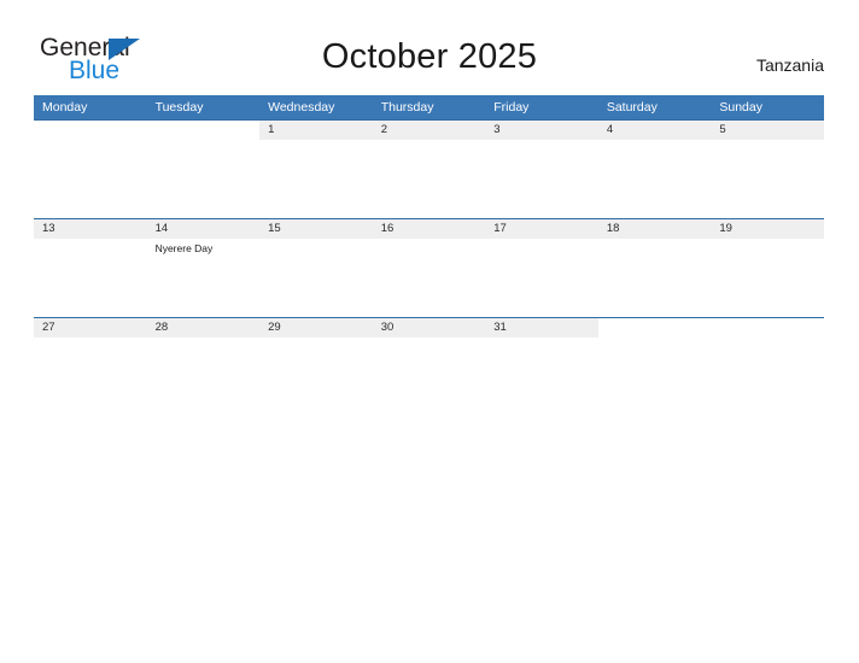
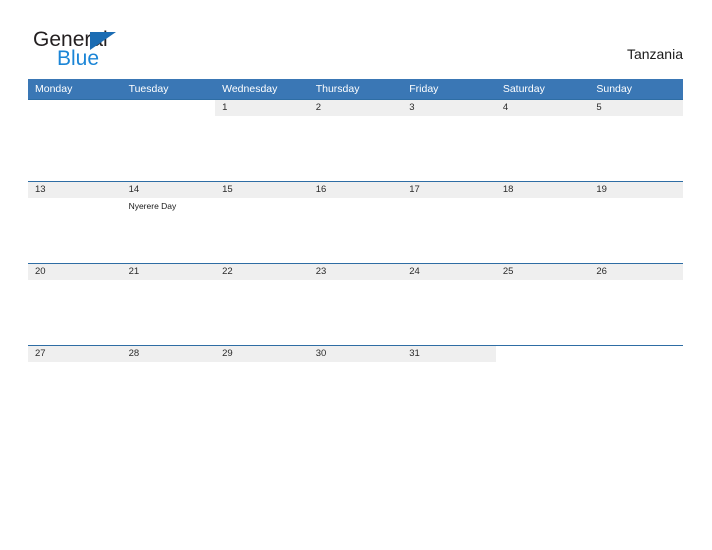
  General
  Blue
- October 2025
  Tanzania
  Monday	Tuesday	Wednesday	Thursday	Friday	Saturday	Sunday
  		1	2	3	4	5
  13	14Nyerere Day	15	16	17	18	19
+ 20	21	22	23	24	25	26
  27	28	29	30	31
